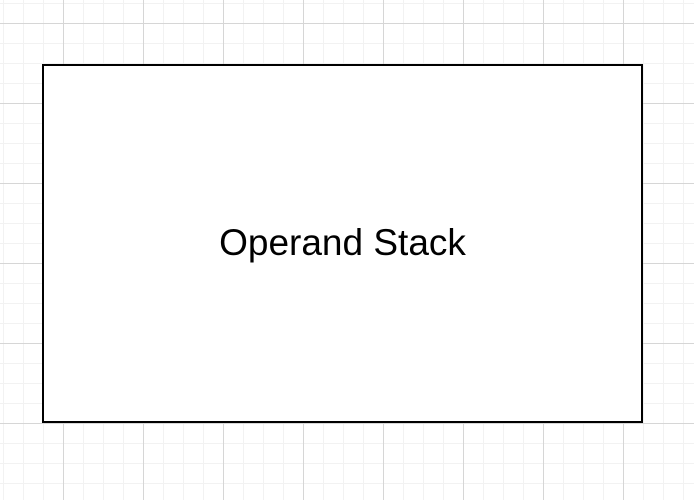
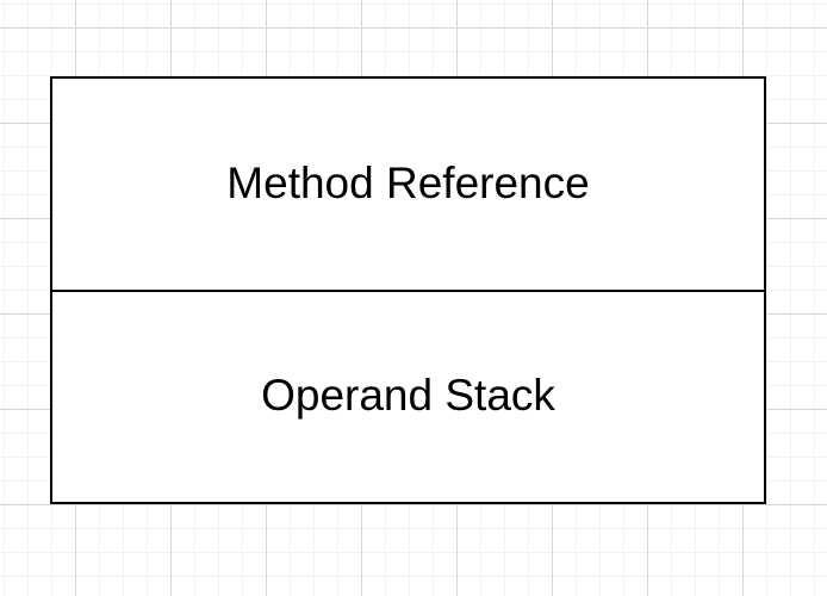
+ Method Reference
  Operand Stack
